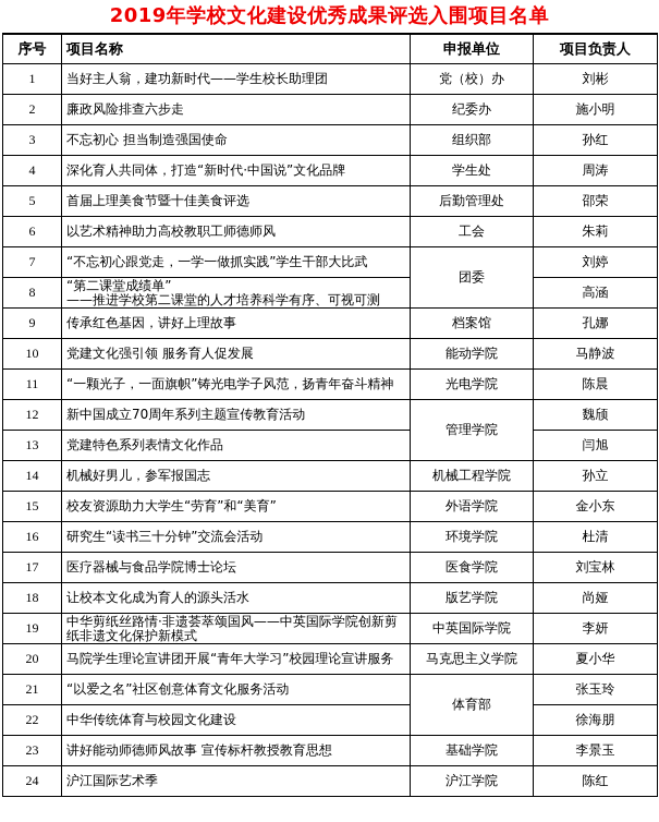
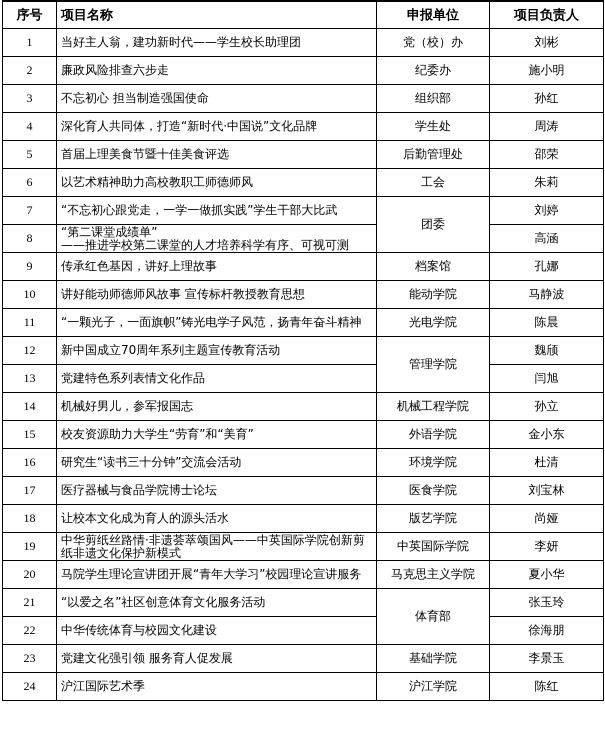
- 2019年学校文化建设优秀成果评选入围项目名单
  序号	项目名称	申报单位	项目负责人
  1	当好主人翁，建功新时代——学生校长助理团	党（校）办	刘彬
  2	廉政风险排查六步走	纪委办	施小明
  3	不忘初心 担当制造强国使命	组织部	孙红
  4	深化育人共同体，打造“新时代·中国说”文化品牌	学生处	周涛
  5	首届上理美食节暨十佳美食评选	后勤管理处	邵荣
  6	以艺术精神助力高校教职工师德师风	工会	朱莉
  7	“不忘初心跟党走，一学一做抓实践”学生干部大比武	团委	刘婷
  8	“第二课堂成绩单” ——推进学校第二课堂的人才培养科学有序、可视可测	高涵
  9	传承红色基因，讲好上理故事	档案馆	孔娜
- 10	党建文化强引领 服务育人促发展	能动学院	马静波
+ 10	讲好能动师德师风故事 宣传标杆教授教育思想	能动学院	马静波
  11	“一颗光子，一面旗帜”铸光电学子风范，扬青年奋斗精神	光电学院	陈晨
  12	新中国成立70周年系列主题宣传教育活动	管理学院	魏颀
  13	党建特色系列表情文化作品	闫旭
  14	机械好男儿，参军报国志	机械工程学院	孙立
  15	校友资源助力大学生“劳育”和“美育”	外语学院	金小东
  16	研究生“读书三十分钟”交流会活动	环境学院	杜清
  17	医疗器械与食品学院博士论坛	医食学院	刘宝林
  18	让校本文化成为育人的源头活水	版艺学院	尚娅
  19	中华剪纸丝路情·非遗荟萃颂国风——中英国际学院创新剪纸非遗文化保护新模式	中英国际学院	李妍
  20	马院学生理论宣讲团开展“青年大学习”校园理论宣讲服务	马克思主义学院	夏小华
  21	“以爱之名”社区创意体育文化服务活动	体育部	张玉玲
  22	中华传统体育与校园文化建设	徐海朋
- 23	讲好能动师德师风故事 宣传标杆教授教育思想	基础学院	李景玉
+ 23	党建文化强引领 服务育人促发展	基础学院	李景玉
  24	沪江国际艺术季	沪江学院	陈红
